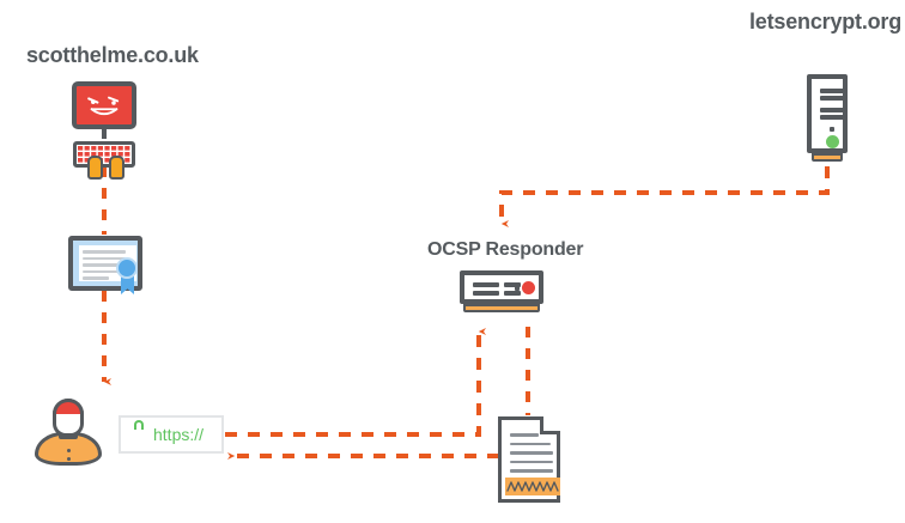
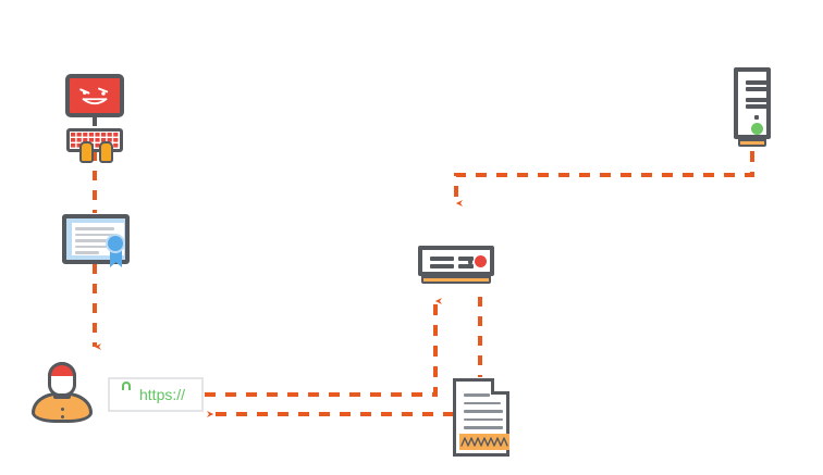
- scotthelme.co.uk
- letsencrypt.org
- OCSP Responder
  https://
